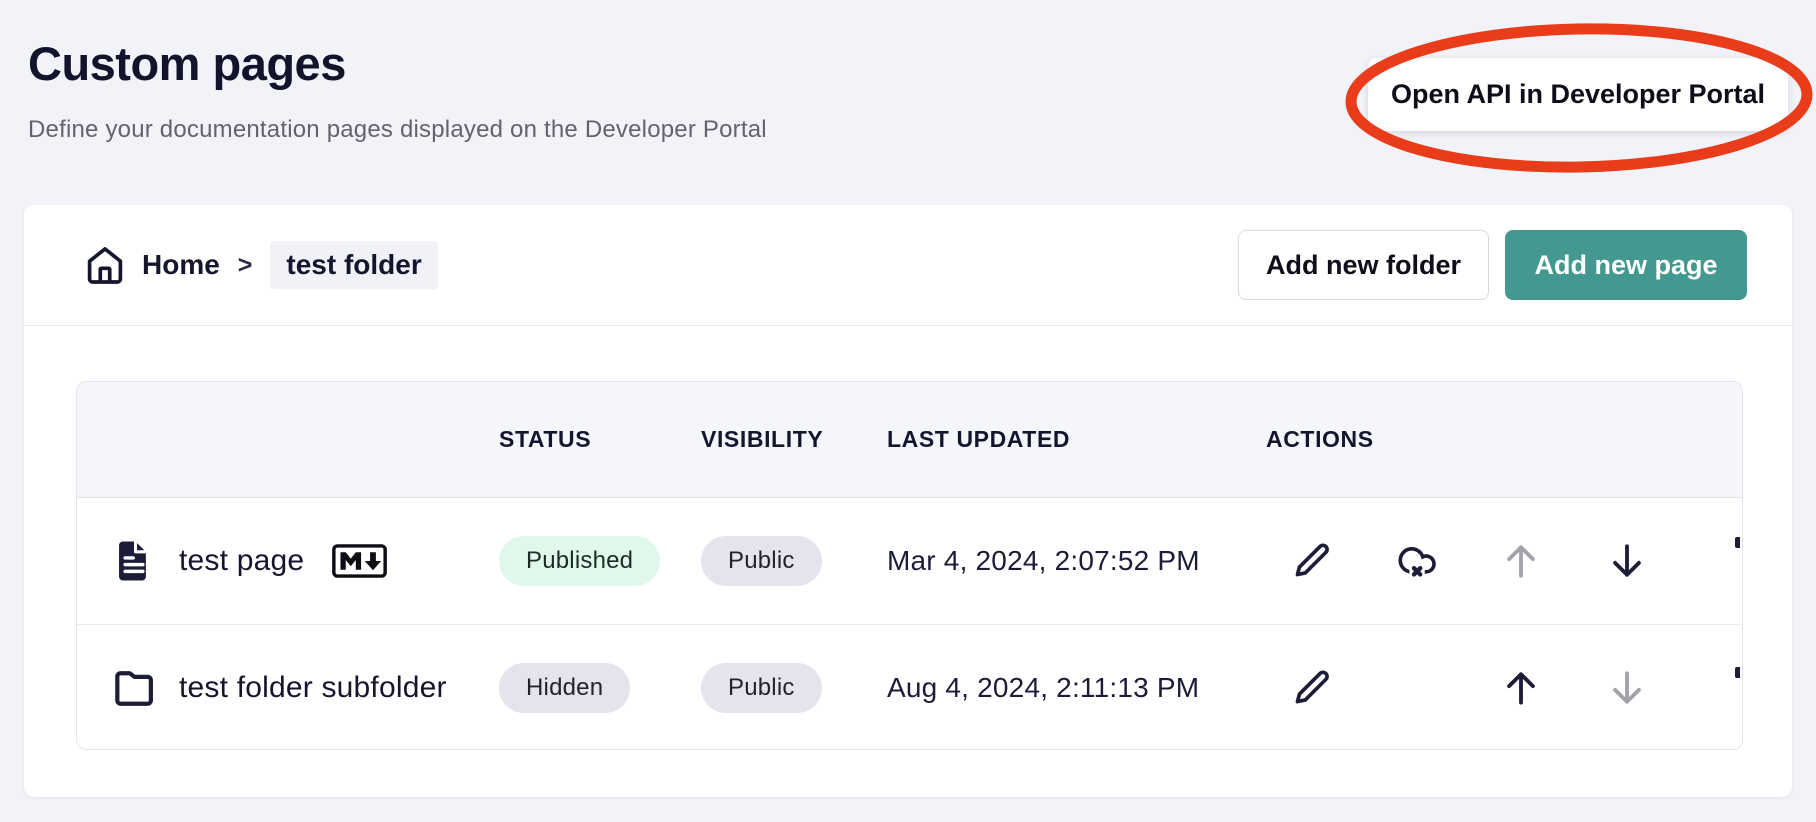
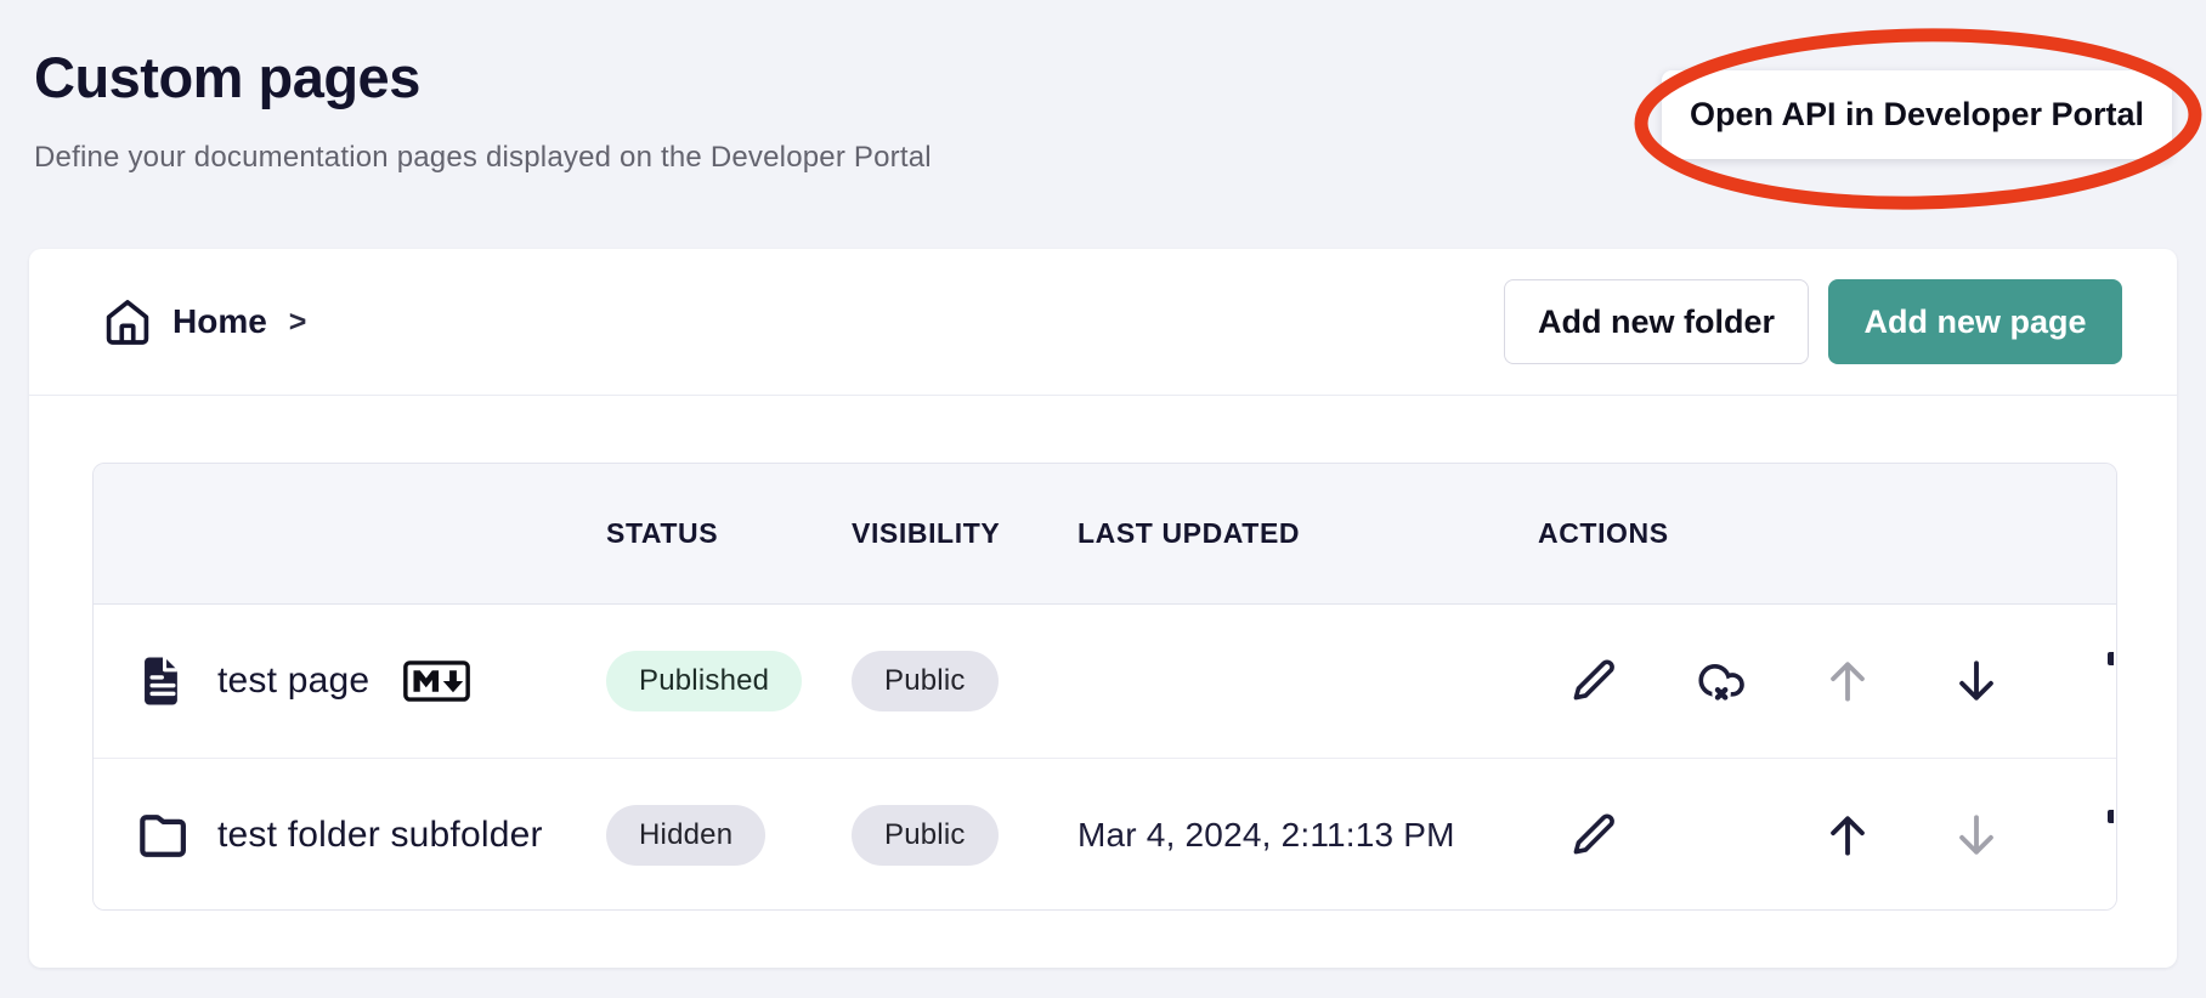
  Custom pages
  Define your documentation pages displayed on the Developer Portal
  Open API in Developer Portal
  Home
  >
- test folder
  Add new folder
  Add new page
  STATUS
  VISIBILITY
  LAST UPDATED
  ACTIONS
  test page
  Published
  Public
- Mar 4, 2024, 2:07:52 PM
  test folder subfolder
  Hidden
  Public
- Aug 4, 2024, 2:11:13 PM
+ Mar 4, 2024, 2:11:13 PM
